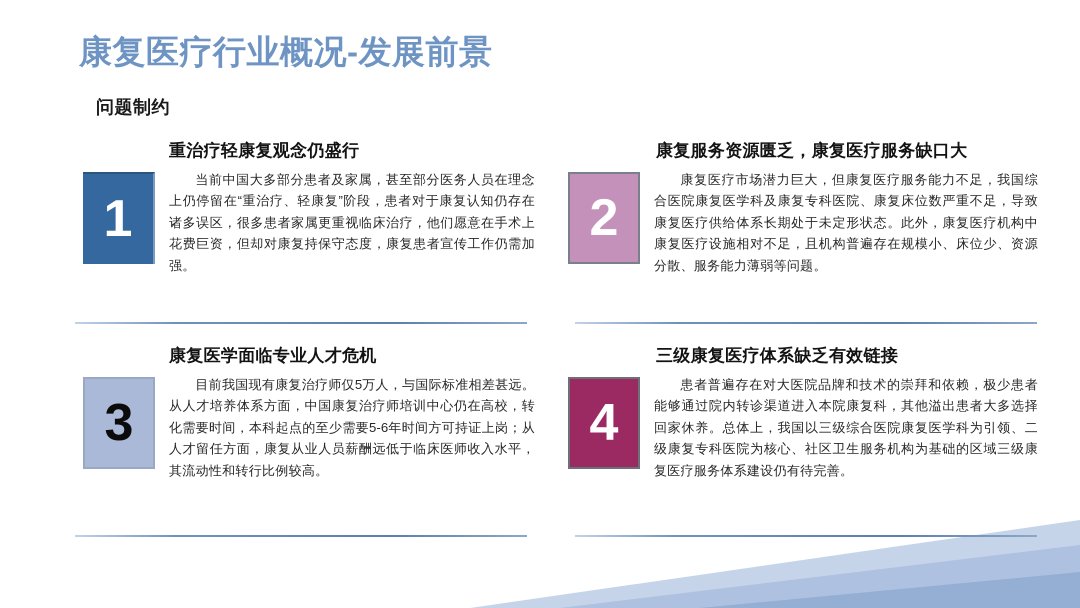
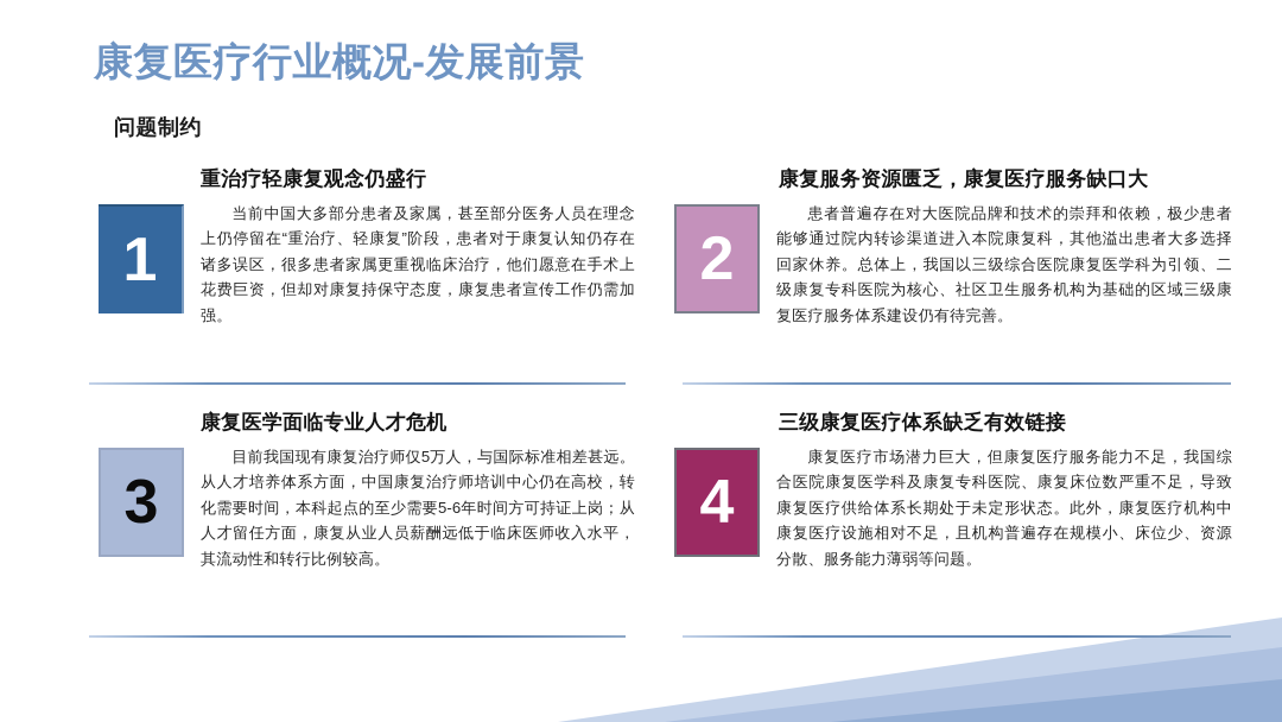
  康复医疗行业概况-发展前景
  问题制约
  1
  重治疗轻康复观念仍盛行
  当前中国大多部分患者及家属，甚至部分医务人员在理念上仍停留在“重治疗、轻康复”阶段，患者对于康复认知仍存在诸多误区，很多患者家属更重视临床治疗，他们愿意在手术上花费巨资，但却对康复持保守态度，康复患者宣传工作仍需加强。
  2
  康复服务资源匮乏，康复医疗服务缺口大
- 康复医疗市场潜力巨大，但康复医疗服务能力不足，我国综合医院康复医学科及康复专科医院、康复床位数严重不足，导致康复医疗供给体系长期处于未定形状态。此外，康复医疗机构中康复医疗设施相对不足，且机构普遍存在规模小、床位少、资源分散、服务能力薄弱等问题。
+ 患者普遍存在对大医院品牌和技术的崇拜和依赖，极少患者能够通过院内转诊渠道进入本院康复科，其他溢出患者大多选择回家休养。总体上，我国以三级综合医院康复医学科为引领、二级康复专科医院为核心、社区卫生服务机构为基础的区域三级康复医疗服务体系建设仍有待完善。
  3
  康复医学面临专业人才危机
  目前我国现有康复治疗师仅5万人，与国际标准相差甚远。从人才培养体系方面，中国康复治疗师培训中心仍在高校，转化需要时间，本科起点的至少需要5-6年时间方可持证上岗；从人才留任方面，康复从业人员薪酬远低于临床医师收入水平，其流动性和转行比例较高。
  4
  三级康复医疗体系缺乏有效链接
- 患者普遍存在对大医院品牌和技术的崇拜和依赖，极少患者能够通过院内转诊渠道进入本院康复科，其他溢出患者大多选择回家休养。总体上，我国以三级综合医院康复医学科为引领、二级康复专科医院为核心、社区卫生服务机构为基础的区域三级康复医疗服务体系建设仍有待完善。
+ 康复医疗市场潜力巨大，但康复医疗服务能力不足，我国综合医院康复医学科及康复专科医院、康复床位数严重不足，导致康复医疗供给体系长期处于未定形状态。此外，康复医疗机构中康复医疗设施相对不足，且机构普遍存在规模小、床位少、资源分散、服务能力薄弱等问题。
